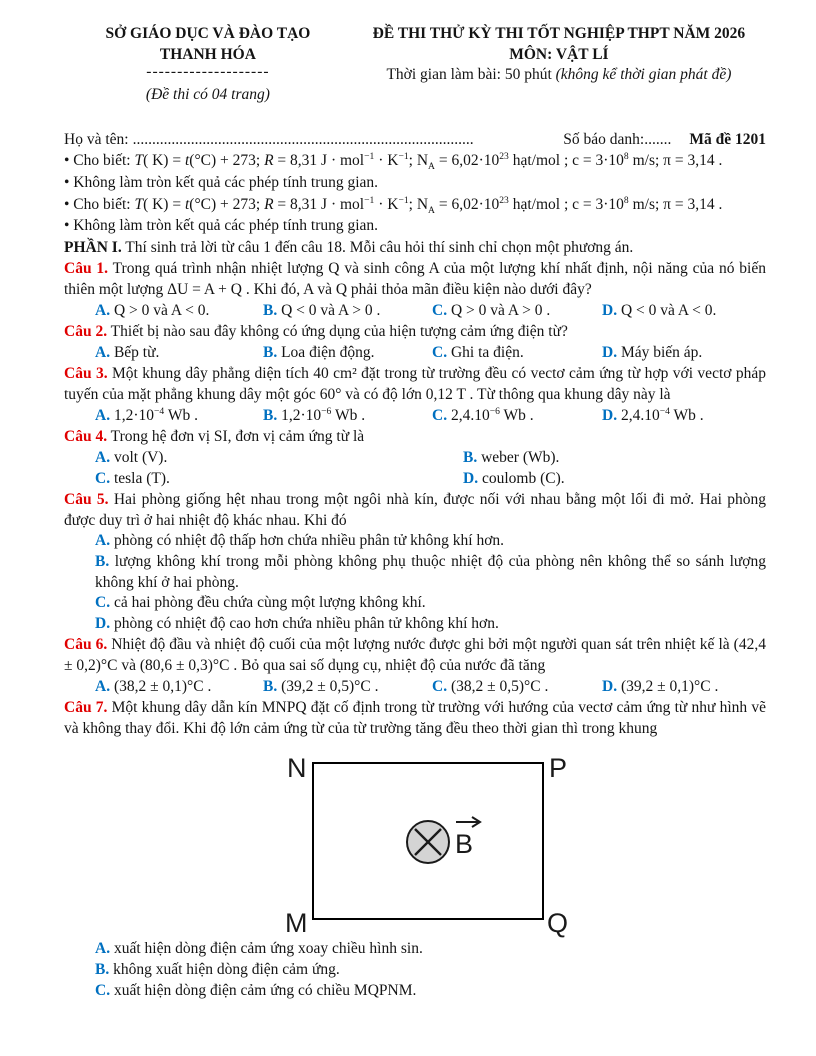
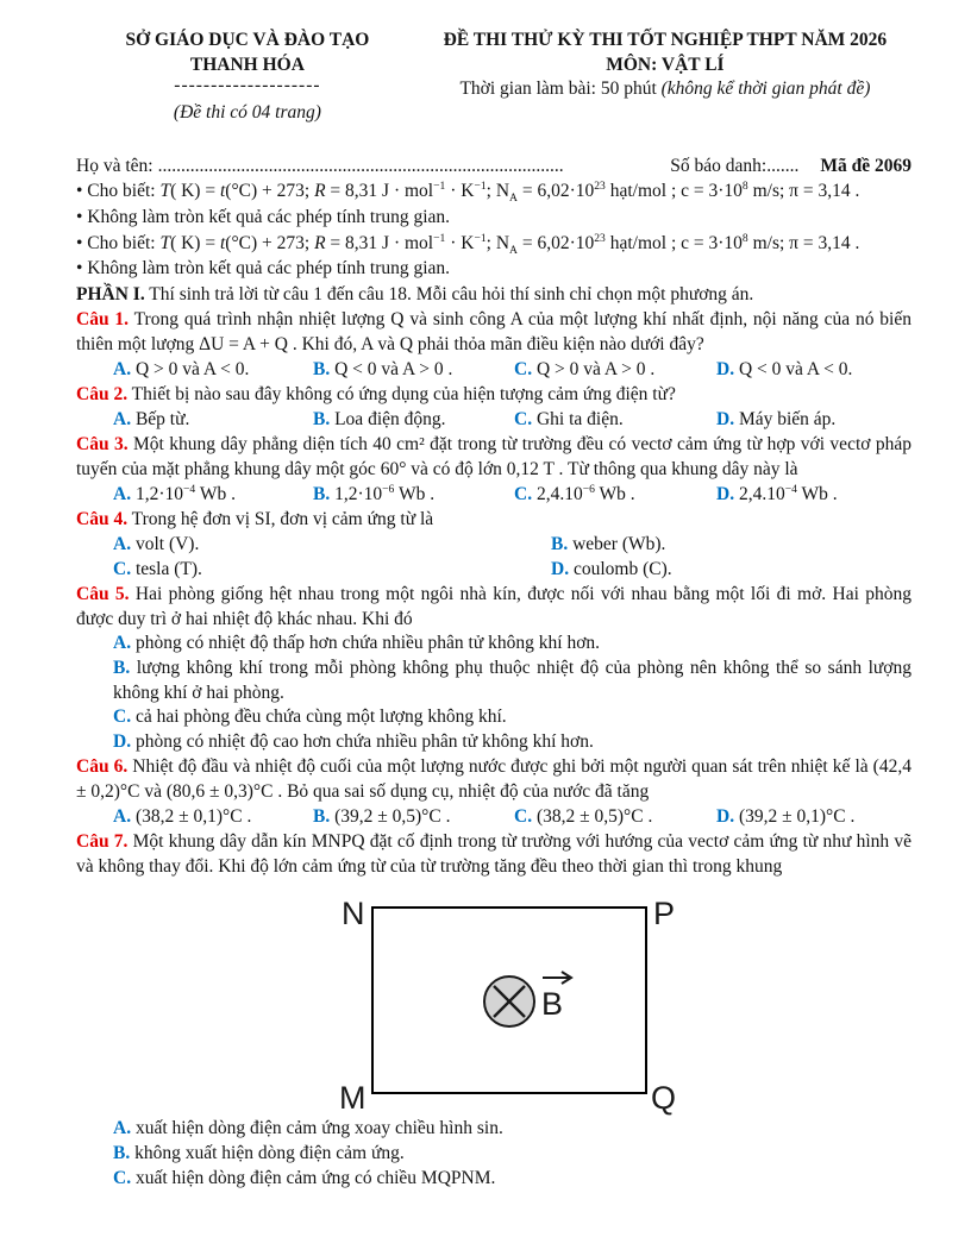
  SỞ GIÁO DỤC VÀ ĐÀO TẠO
  THANH HÓA
  --------------------
  (Đề thi có 04 trang)
  ĐỀ THI THỬ KỲ THI TỐT NGHIỆP THPT NĂM 2026
  MÔN: VẬT LÍ
  Thời gian làm bài: 50 phút (không kể thời gian phát đề)
  Họ và tên:
  ........................................................................................
  Số báo danh:
  .......
- Mã đề 1201
+ Mã đề 2069
  • Cho biết: T( K) = t(°C) + 273; R = 8,31 J · mol−1 · K−1; NA = 6,02·1023 hạt/mol ; c = 3·108 m/s; π = 3,14 .
  • Không làm tròn kết quả các phép tính trung gian.
  • Cho biết: T( K) = t(°C) + 273; R = 8,31 J · mol−1 · K−1; NA = 6,02·1023 hạt/mol ; c = 3·108 m/s; π = 3,14 .
  • Không làm tròn kết quả các phép tính trung gian.
  PHẦN I. Thí sinh trả lời từ câu 1 đến câu 18. Mỗi câu hỏi thí sinh chỉ chọn một phương án.
  Câu 1. Trong quá trình nhận nhiệt lượng Q và sinh công A của một lượng khí nhất định, nội năng của nó biến thiên một lượng ΔU = A + Q . Khi đó, A và Q phải thỏa mãn điều kiện nào dưới đây?
  A. Q > 0 và A < 0.
  B. Q < 0 và A > 0 .
  C. Q > 0 và A > 0 .
  D. Q < 0 và A < 0.
  Câu 2. Thiết bị nào sau đây không có ứng dụng của hiện tượng cảm ứng điện từ?
  A. Bếp từ.
  B. Loa điện động.
  C. Ghi ta điện.
  D. Máy biến áp.
  Câu 3. Một khung dây phẳng diện tích 40 cm² đặt trong từ trường đều có vectơ cảm ứng từ hợp với vectơ pháp tuyến của mặt phẳng khung dây một góc 60° và có độ lớn 0,12 T . Từ thông qua khung dây này là
  A. 1,2·10−4 Wb .
  B. 1,2·10−6 Wb .
  C. 2,4.10−6 Wb .
  D. 2,4.10−4 Wb .
  Câu 4. Trong hệ đơn vị SI, đơn vị cảm ứng từ là
  A. volt (V).
  B. weber (Wb).
  C. tesla (T).
  D. coulomb (C).
  Câu 5. Hai phòng giống hệt nhau trong một ngôi nhà kín, được nối với nhau bằng một lối đi mở. Hai phòng được duy trì ở hai nhiệt độ khác nhau. Khi đó
  A. phòng có nhiệt độ thấp hơn chứa nhiều phân tử không khí hơn.
  B. lượng không khí trong mỗi phòng không phụ thuộc nhiệt độ của phòng nên không thể so sánh lượng không khí ở hai phòng.
  C. cả hai phòng đều chứa cùng một lượng không khí.
  D. phòng có nhiệt độ cao hơn chứa nhiều phân tử không khí hơn.
  Câu 6. Nhiệt độ đầu và nhiệt độ cuối của một lượng nước được ghi bởi một người quan sát trên nhiệt kế là (42,4 ± 0,2)°C và (80,6 ± 0,3)°C . Bỏ qua sai số dụng cụ, nhiệt độ của nước đã tăng
  A. (38,2 ± 0,1)°C .
  B. (39,2 ± 0,5)°C .
  C. (38,2 ± 0,5)°C .
  D. (39,2 ± 0,1)°C .
  Câu 7. Một khung dây dẫn kín MNPQ đặt cố định trong từ trường với hướng của vectơ cảm ứng từ như hình vẽ và không thay đổi. Khi độ lớn cảm ứng từ của từ trường tăng đều theo thời gian thì trong khung
  N
  P
  M
  Q
  B
  A. xuất hiện dòng điện cảm ứng xoay chiều hình sin.
  B. không xuất hiện dòng điện cảm ứng.
  C. xuất hiện dòng điện cảm ứng có chiều MQPNM.
